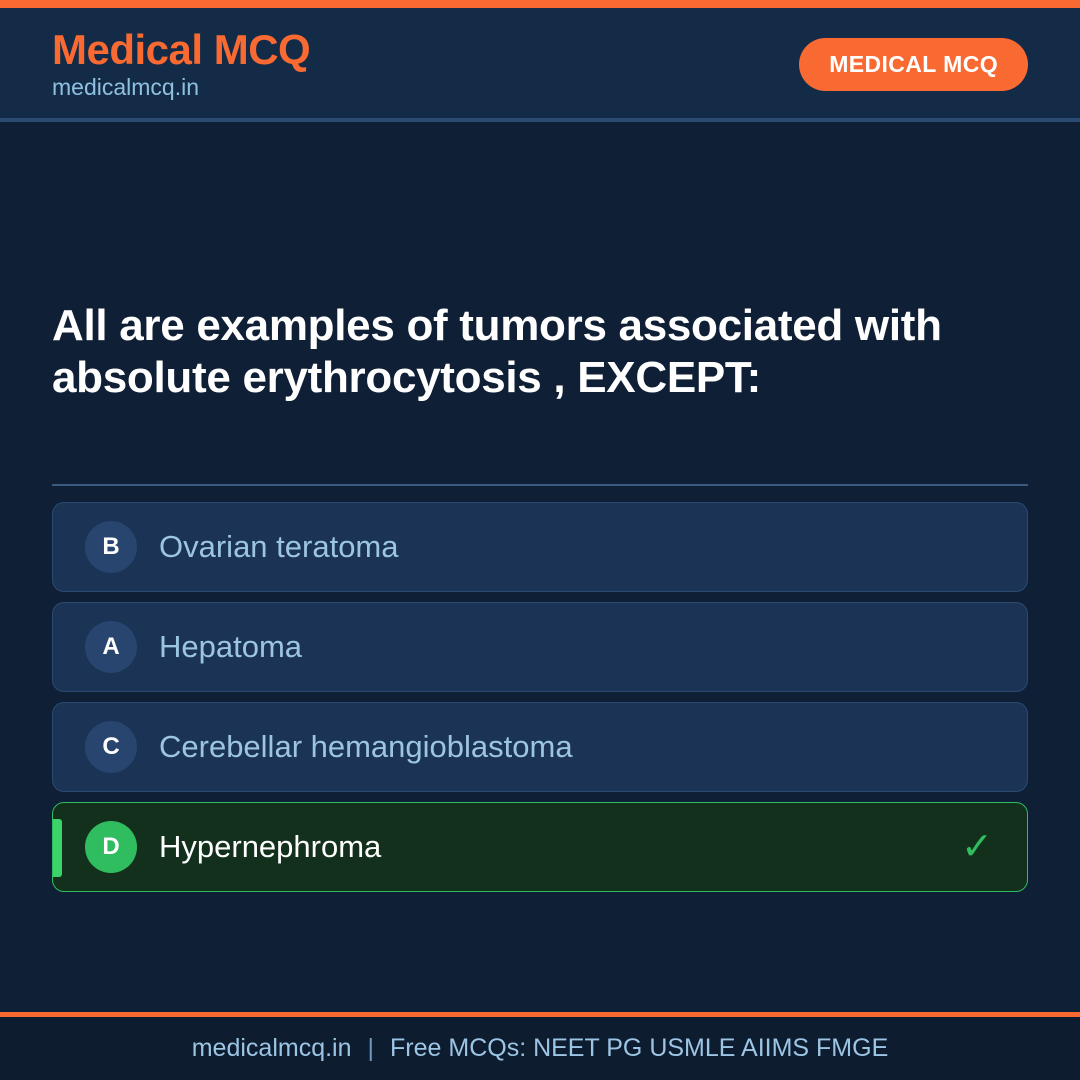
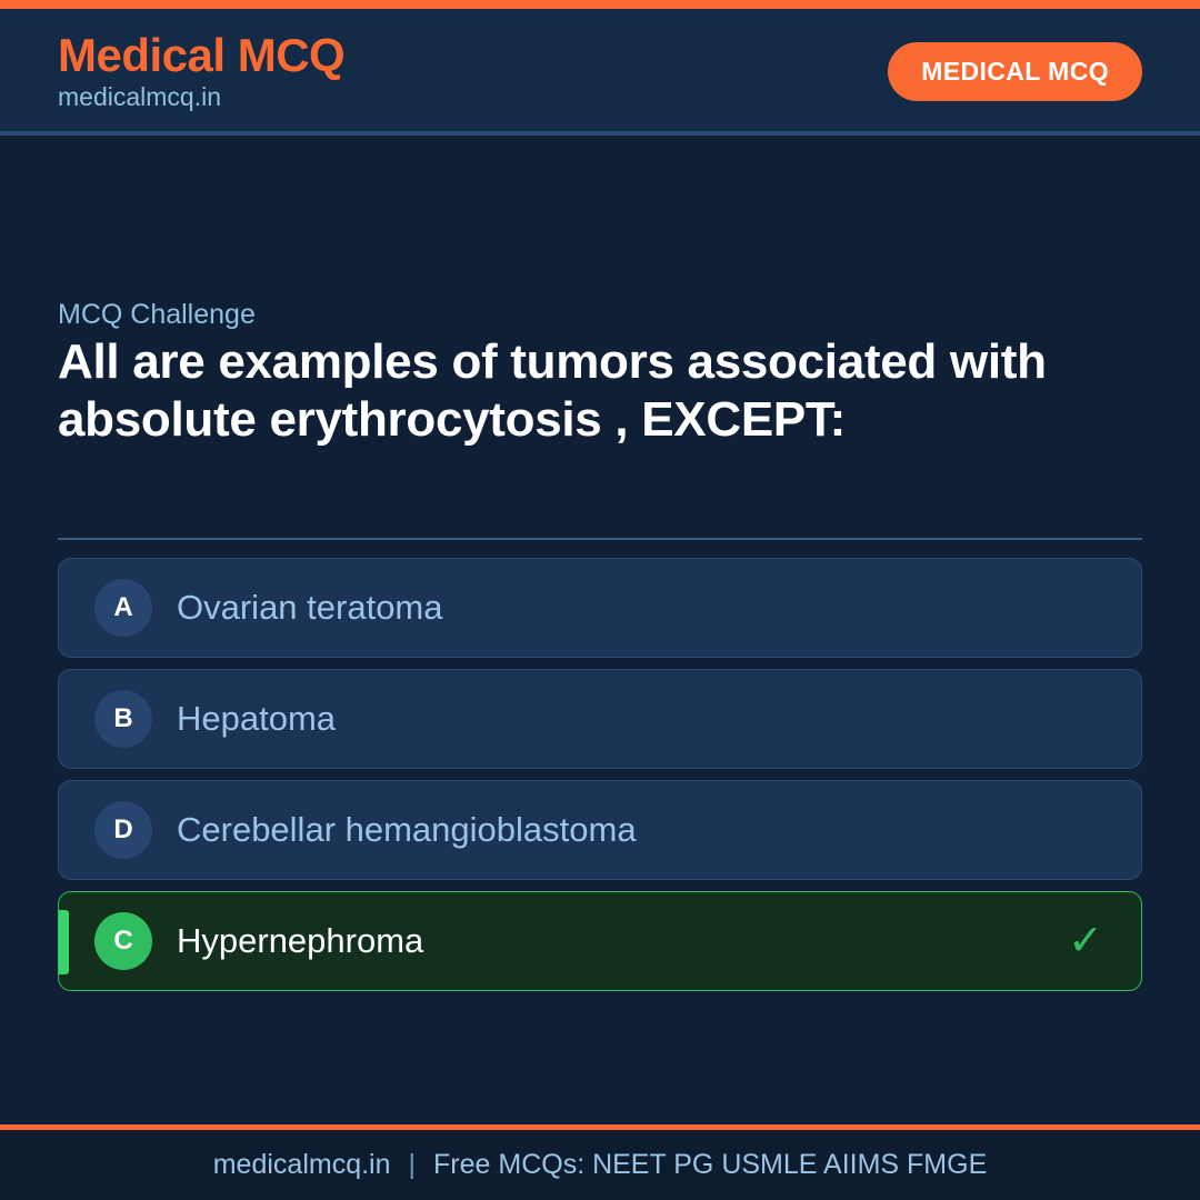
  Medical MCQ
  medicalmcq.in
  MEDICAL MCQ
+ MCQ Challenge
  All are examples of tumors associated with absolute erythrocytosis , EXCEPT:
- B
+ A
  Ovarian teratoma
- A
+ B
  Hepatoma
- C
+ D
  Cerebellar hemangioblastoma
- D
+ C
  Hypernephroma
  ✓
  medicalmcq.in
  |
  Free MCQs: NEET PG USMLE AIIMS FMGE
